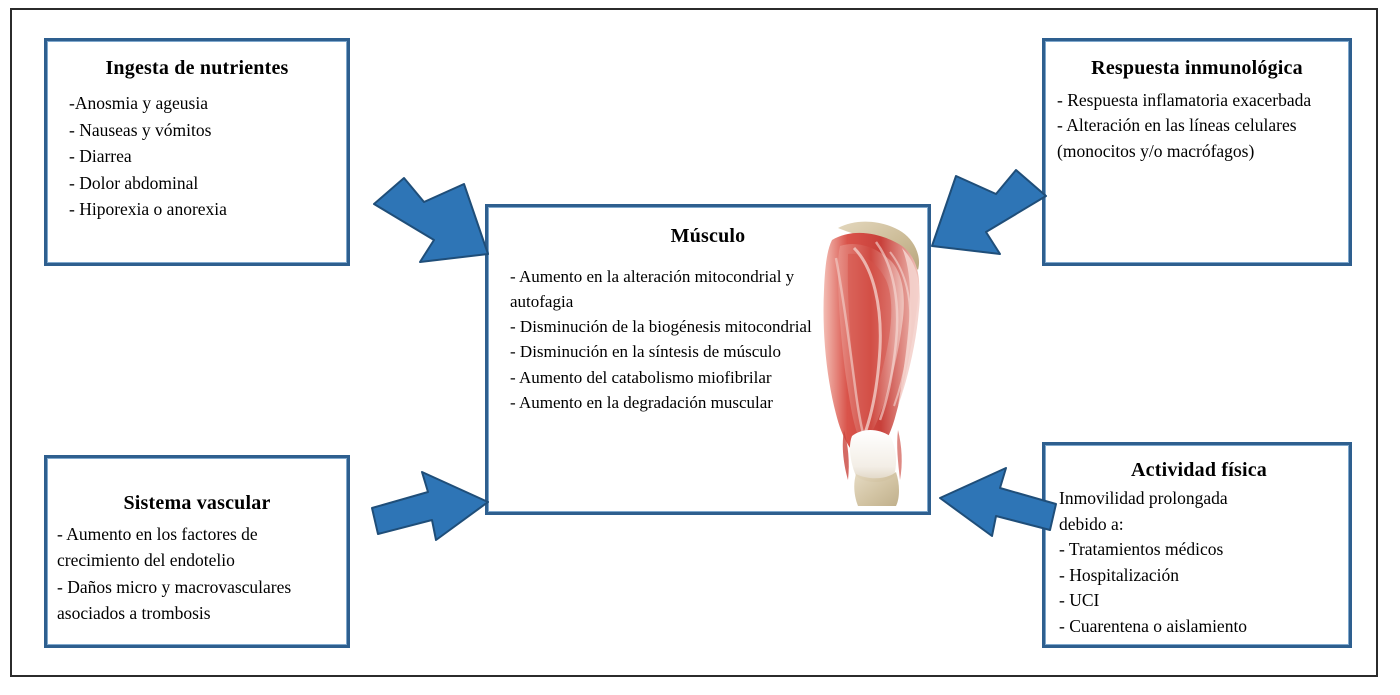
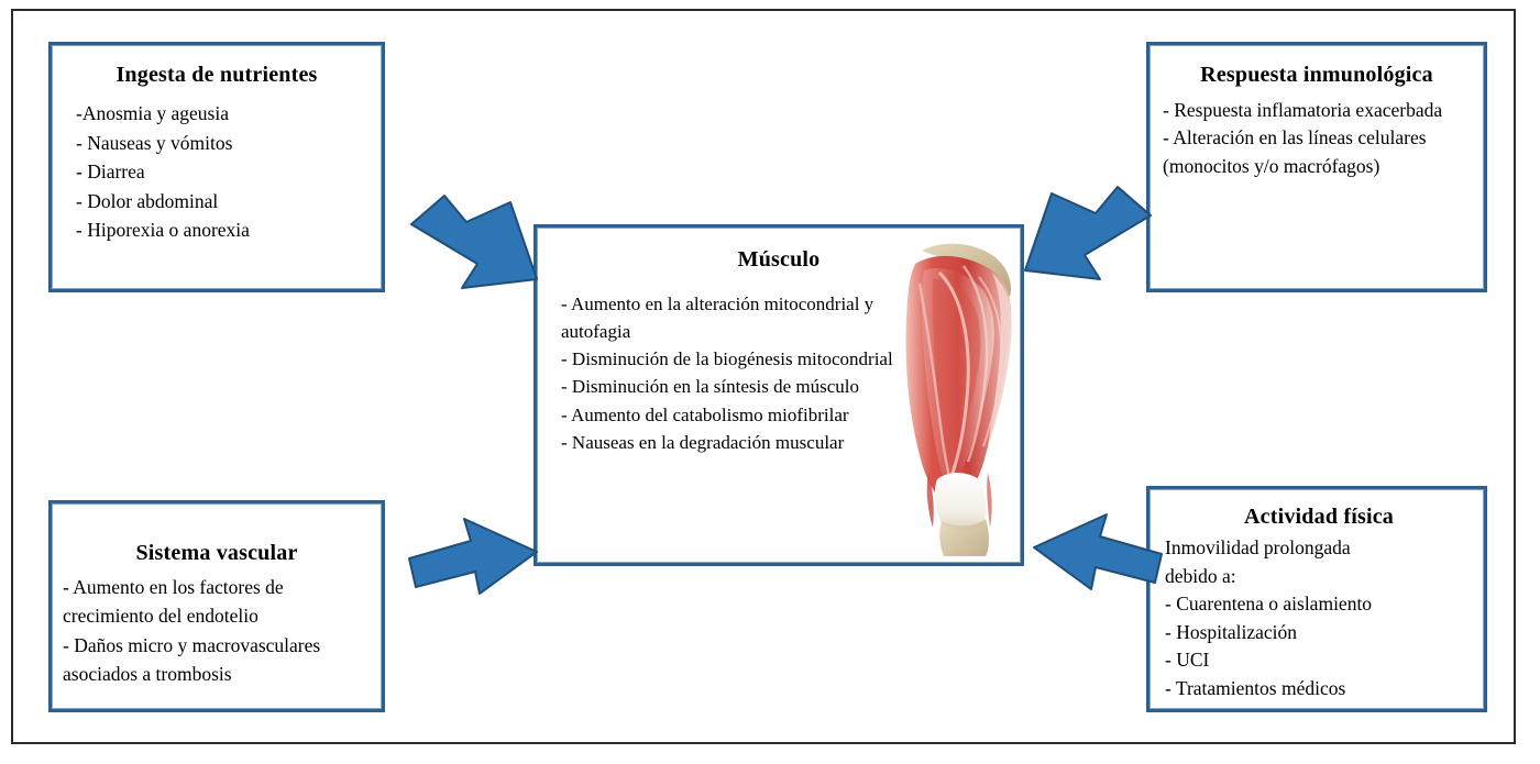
  Ingesta de nutrientes
  -Anosmia y ageusia
  - Nauseas y vómitos
  - Diarrea
  - Dolor abdominal
  - Hiporexia o anorexia
  Respuesta inmunológica
  - Respuesta inflamatoria exacerbada
  - Alteración en las líneas celulares (monocitos y/o macrófagos)
  Músculo
  - Aumento en la alteración mitocondrial y autofagia
  - Disminución de la biogénesis mitocondrial
  - Disminución en la síntesis de músculo
  - Aumento del catabolismo miofibrilar
- - Aumento en la degradación muscular
+ - Nauseas en la degradación muscular
  Sistema vascular
  - Aumento en los factores de crecimiento del endotelio
  - Daños micro y macrovasculares asociados a trombosis
  Actividad física
  Inmovilidad prolongada
  debido a:
- - Tratamientos médicos
+ - Cuarentena o aislamiento
  - Hospitalización
  - UCI
- - Cuarentena o aislamiento
+ - Tratamientos médicos
